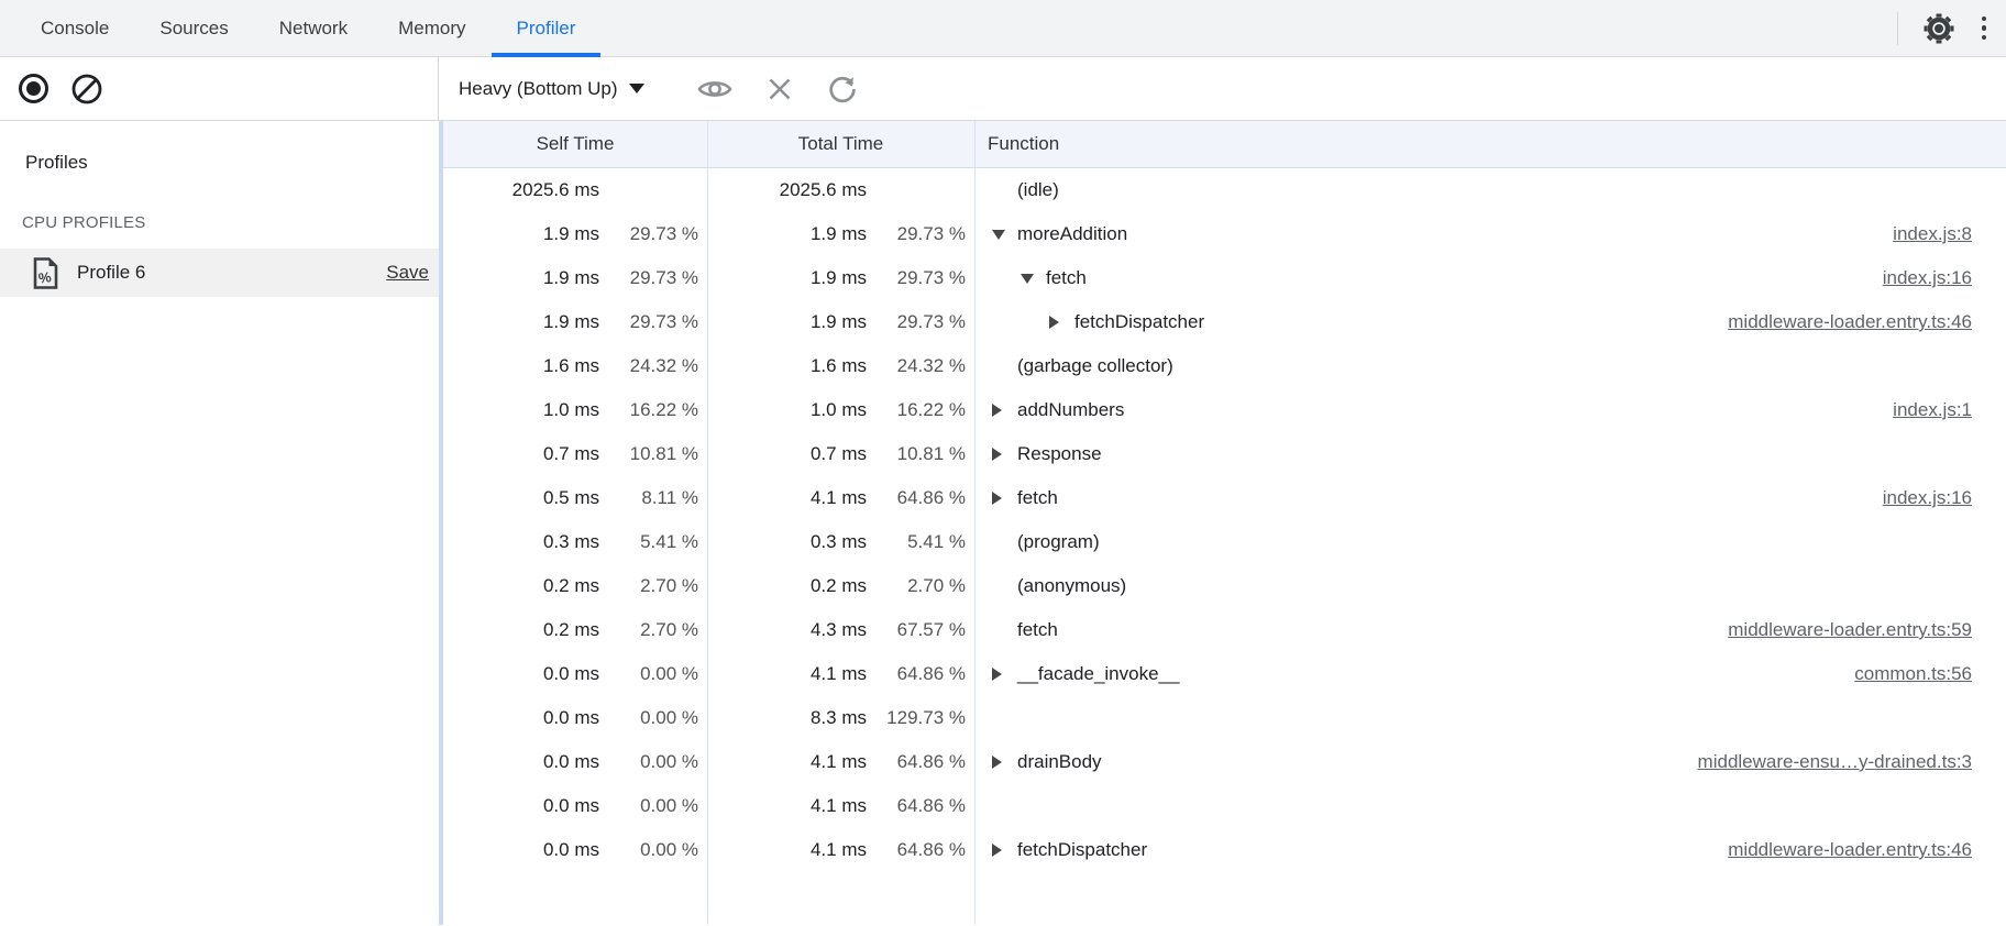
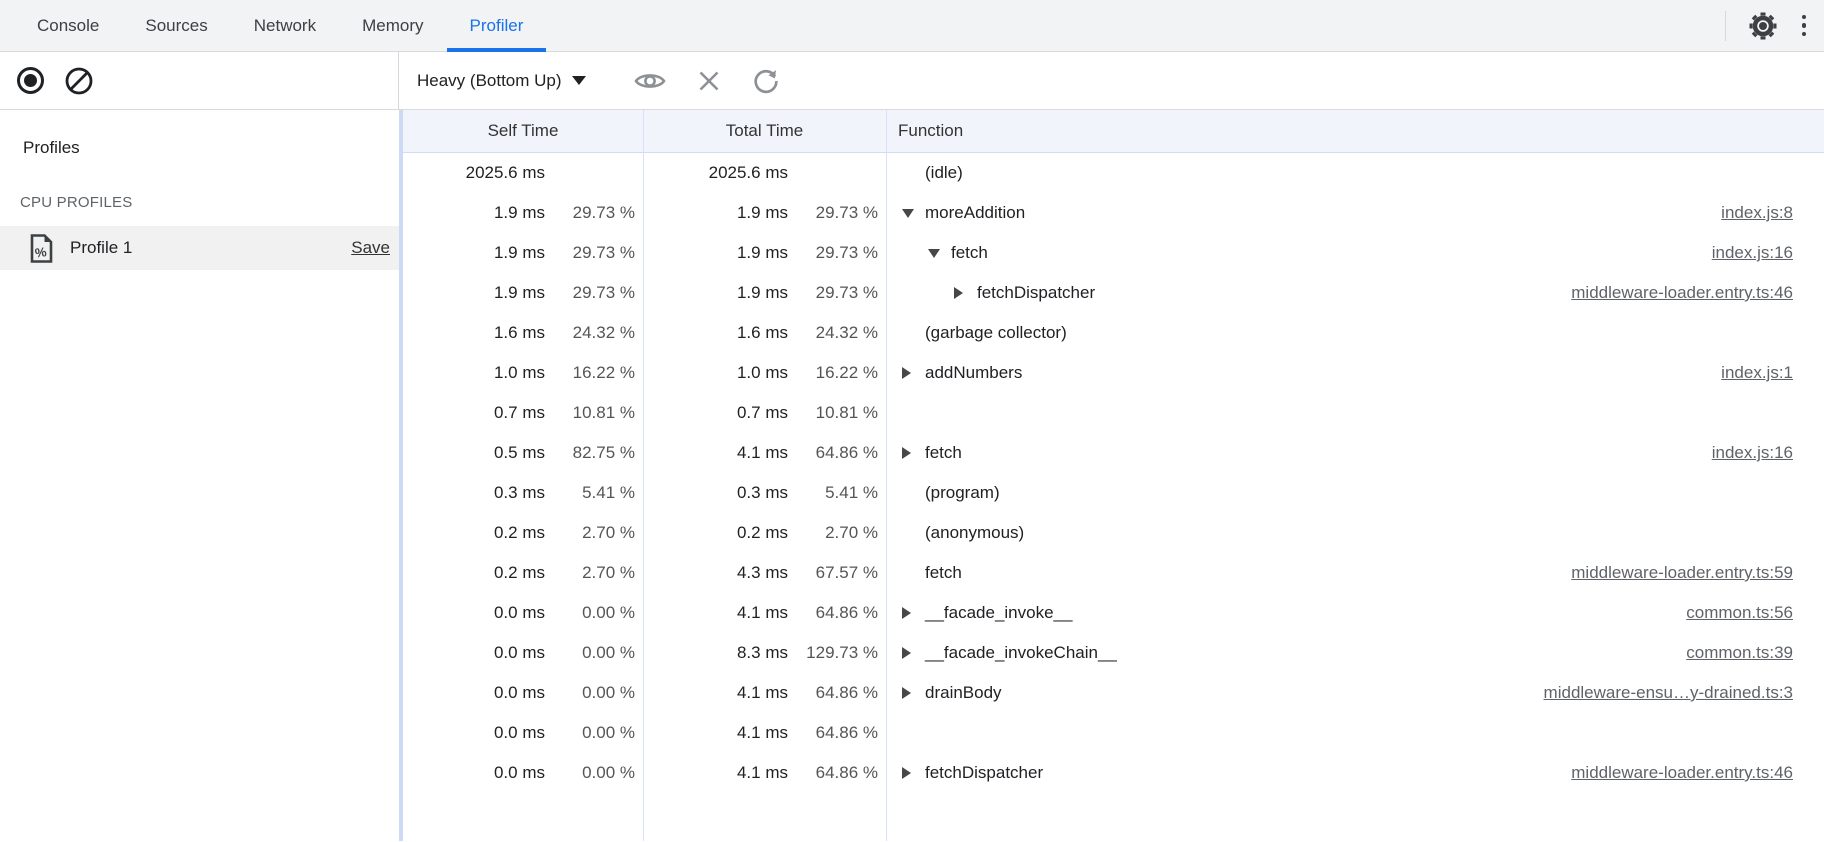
  Console
  Sources
  Network
  Memory
  Profiler
  Heavy (Bottom Up)
  Profiles
  CPU PROFILES
- Profile 6
+ Profile 1
  Save
  Self Time
  Total Time
  Function
  2025.6 ms
  2025.6 ms
  (idle)
  1.9 ms
  29.73 %
  1.9 ms
  29.73 %
  moreAddition
  index.js:8
  1.9 ms
  29.73 %
  1.9 ms
  29.73 %
  fetch
  index.js:16
  1.9 ms
  29.73 %
  1.9 ms
  29.73 %
  fetchDispatcher
  middleware-loader.entry.ts:46
  1.6 ms
  24.32 %
  1.6 ms
  24.32 %
  (garbage collector)
  1.0 ms
  16.22 %
  1.0 ms
  16.22 %
  addNumbers
  index.js:1
  0.7 ms
  10.81 %
  0.7 ms
  10.81 %
- Response
  0.5 ms
- 8.11 %
+ 82.75 %
  4.1 ms
  64.86 %
  fetch
  index.js:16
  0.3 ms
  5.41 %
  0.3 ms
  5.41 %
  (program)
  0.2 ms
  2.70 %
  0.2 ms
  2.70 %
  (anonymous)
  0.2 ms
  2.70 %
  4.3 ms
  67.57 %
  fetch
  middleware-loader.entry.ts:59
  0.0 ms
  0.00 %
  4.1 ms
  64.86 %
  __facade_invoke__
  common.ts:56
  0.0 ms
  0.00 %
  8.3 ms
  129.73 %
+ __facade_invokeChain__
+ common.ts:39
  0.0 ms
  0.00 %
  4.1 ms
  64.86 %
  drainBody
  middleware-ensu…y-drained.ts:3
  0.0 ms
  0.00 %
  4.1 ms
  64.86 %
  0.0 ms
  0.00 %
  4.1 ms
  64.86 %
  fetchDispatcher
  middleware-loader.entry.ts:46
